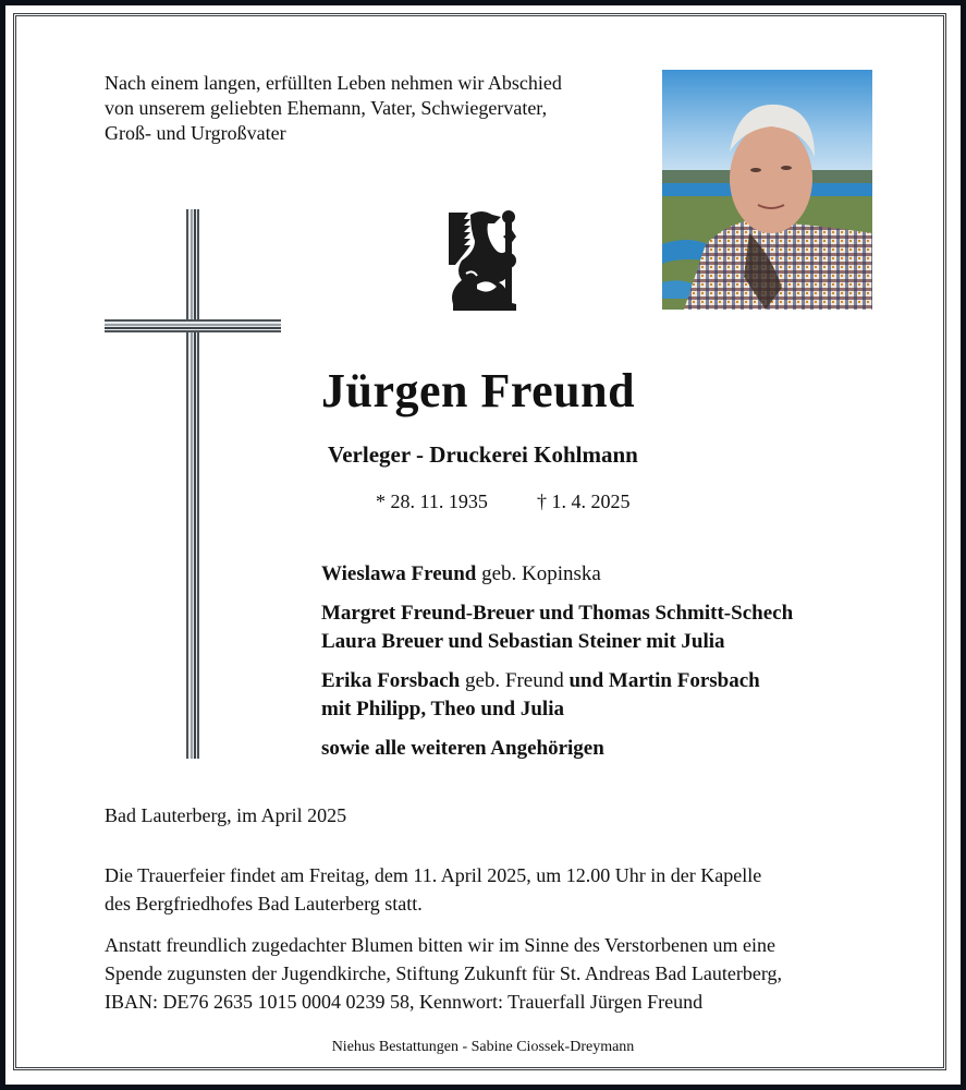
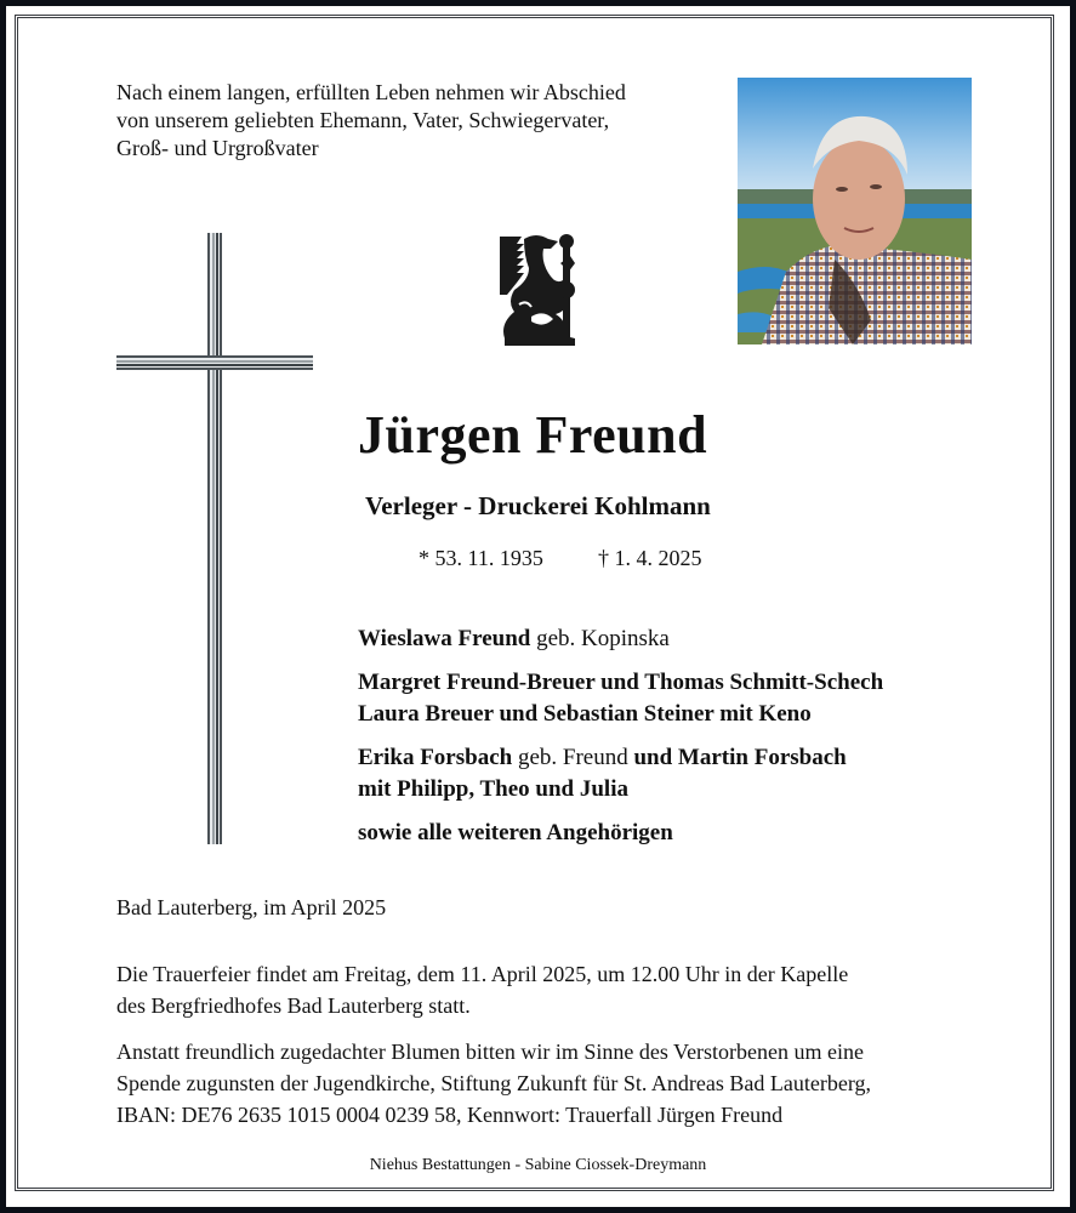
  Nach einem langen, erfüllten Leben nehmen wir Abschied
  von unserem geliebten Ehemann, Vater, Schwiegervater,
  Groß- und Urgroßvater
  Jürgen Freund
  Verleger - Druckerei Kohlmann
- * 28. 11. 1935 † 1. 4. 2025
+ * 53. 11. 1935 † 1. 4. 2025
  Wieslawa Freund geb. Kopinska
  Margret Freund-Breuer und Thomas Schmitt-Schech
- Laura Breuer und Sebastian Steiner mit Julia
+ Laura Breuer und Sebastian Steiner mit Keno
  Erika Forsbach geb. Freund und Martin Forsbach
  mit Philipp, Theo und Julia
  sowie alle weiteren Angehörigen
  Bad Lauterberg, im April 2025
  Die Trauerfeier findet am Freitag, dem 11. April 2025, um 12.00 Uhr in der Kapelle
  des Bergfriedhofes Bad Lauterberg statt.
  Anstatt freundlich zugedachter Blumen bitten wir im Sinne des Verstorbenen um eine
  Spende zugunsten der Jugendkirche, Stiftung Zukunft für St. Andreas Bad Lauterberg,
  IBAN: DE76 2635 1015 0004 0239 58, Kennwort: Trauerfall Jürgen Freund
  Niehus Bestattungen - Sabine Ciossek-Dreymann
